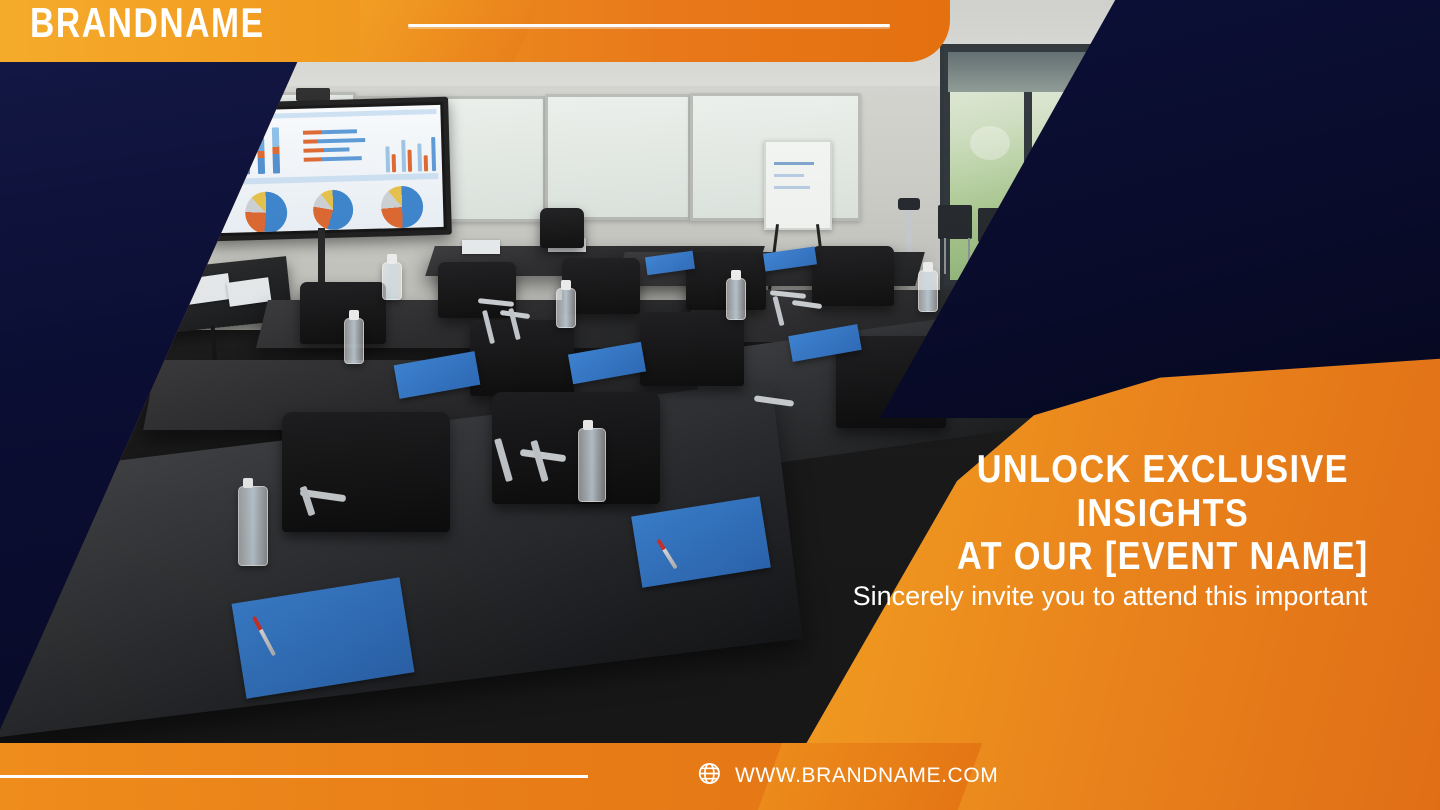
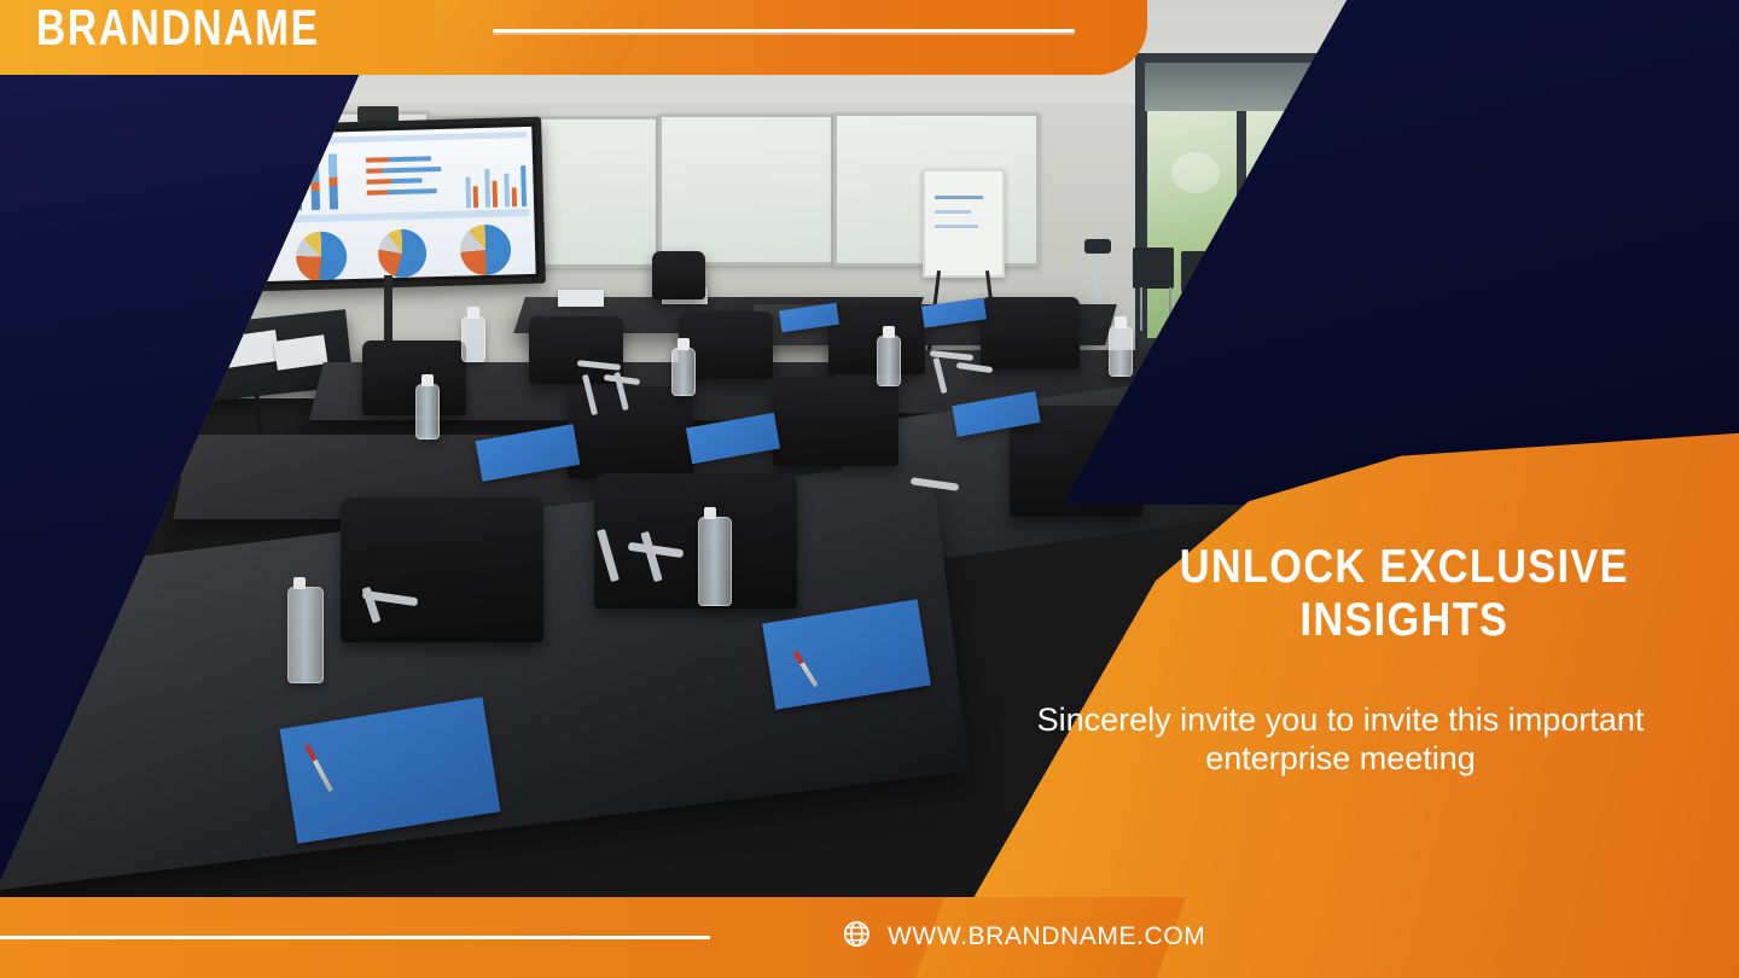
  UNLOCK EXCLUSIVE INSIGHTS
- AT OUR [EVENT NAME]
- Sincerely invite you to attend this important
+ Sincerely invite you to invite this important
+ enterprise meeting
  BRANDNAME
  WWW.BRANDNAME.COM
